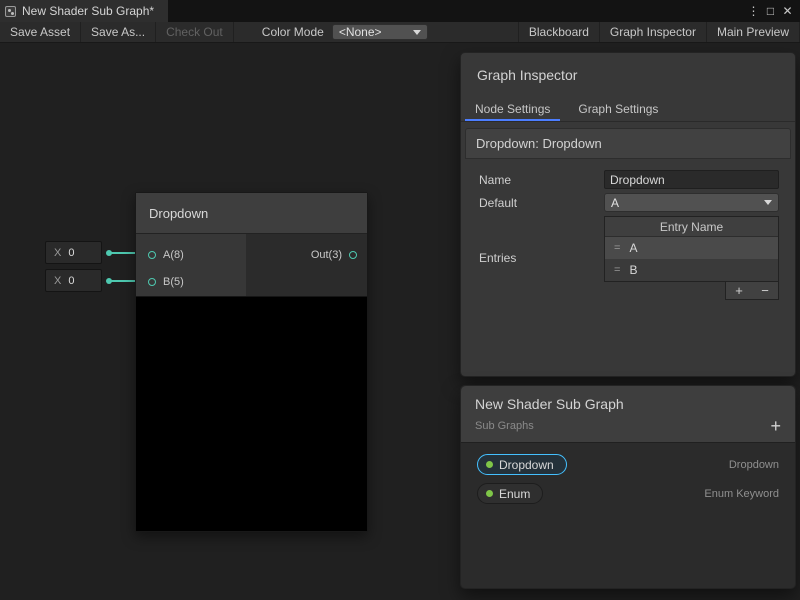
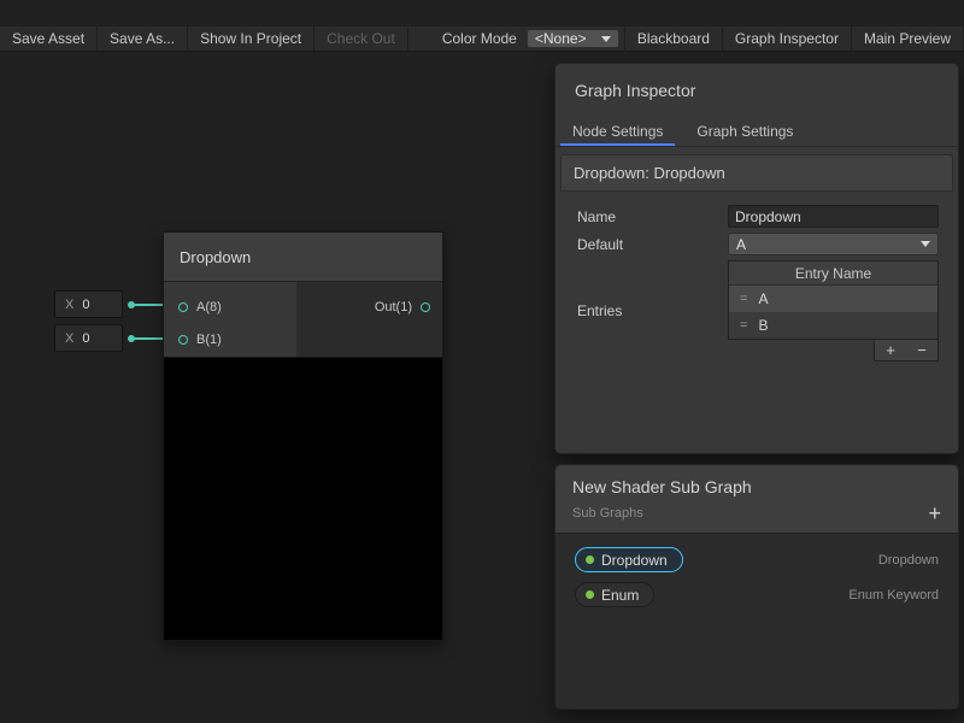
- New Shader Sub Graph*
- ⋮
- □
- ✕
  Save Asset
  Save As...
+ Show In Project
  Check Out
  Color Mode
  <None>
  Blackboard
  Graph Inspector
  Main Preview
  Dropdown
  A(8)
- B(5)
+ B(1)
- Out(3)
+ Out(1)
  X
  0
  X
  0
  Graph Inspector
  Node Settings
  Graph Settings
  Dropdown: Dropdown
  Name
  Dropdown
  Default
  A
  Entries
  Entry Name
  =
  A
  =
  B
  +
  −
  New Shader Sub Graph
  Sub Graphs
  +
  Dropdown
  Dropdown
  Enum
  Enum Keyword
